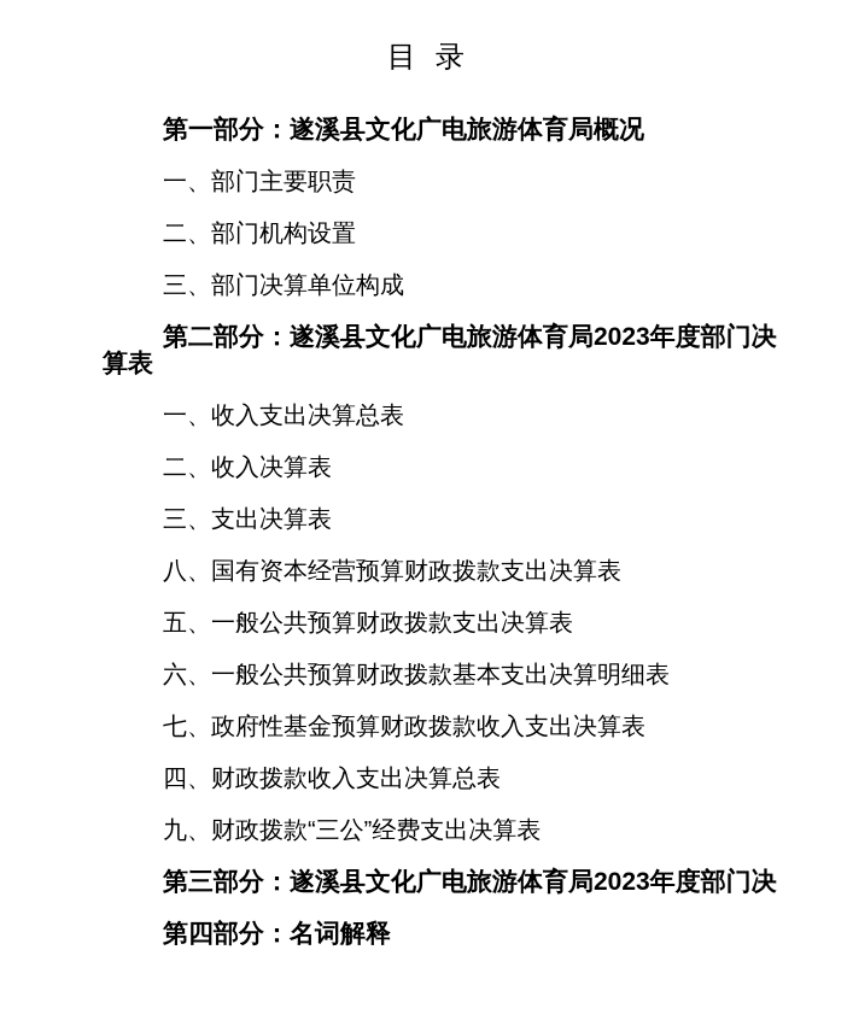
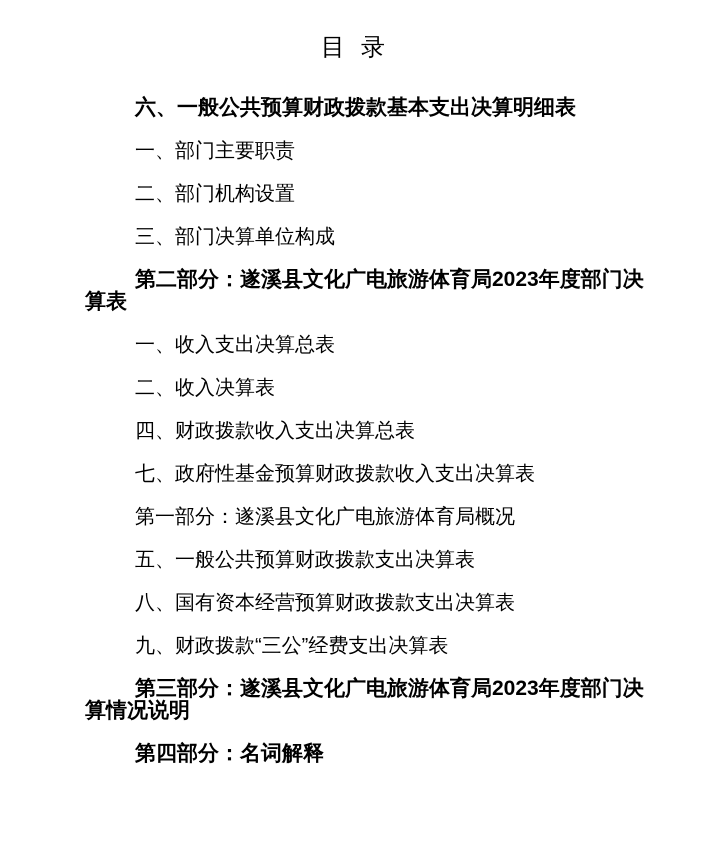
  目 录
- 第一部分：遂溪县文化广电旅游体育局概况
+ 六、一般公共预算财政拨款基本支出决算明细表
  一、部门主要职责
  二、部门机构设置
  三、部门决算单位构成
  第二部分：遂溪县文化广电旅游体育局2023年度部门决
  算表
  一、收入支出决算总表
  二、收入决算表
- 三、支出决算表
- 八、国有资本经营预算财政拨款支出决算表
+ 四、财政拨款收入支出决算总表
- 五、一般公共预算财政拨款支出决算表
+ 七、政府性基金预算财政拨款收入支出决算表
- 六、一般公共预算财政拨款基本支出决算明细表
+ 第一部分：遂溪县文化广电旅游体育局概况
- 七、政府性基金预算财政拨款收入支出决算表
+ 五、一般公共预算财政拨款支出决算表
- 四、财政拨款收入支出决算总表
+ 八、国有资本经营预算财政拨款支出决算表
  九、财政拨款“三公”经费支出决算表
  第三部分：遂溪县文化广电旅游体育局2023年度部门决
+ 算情况说明
  第四部分：名词解释
